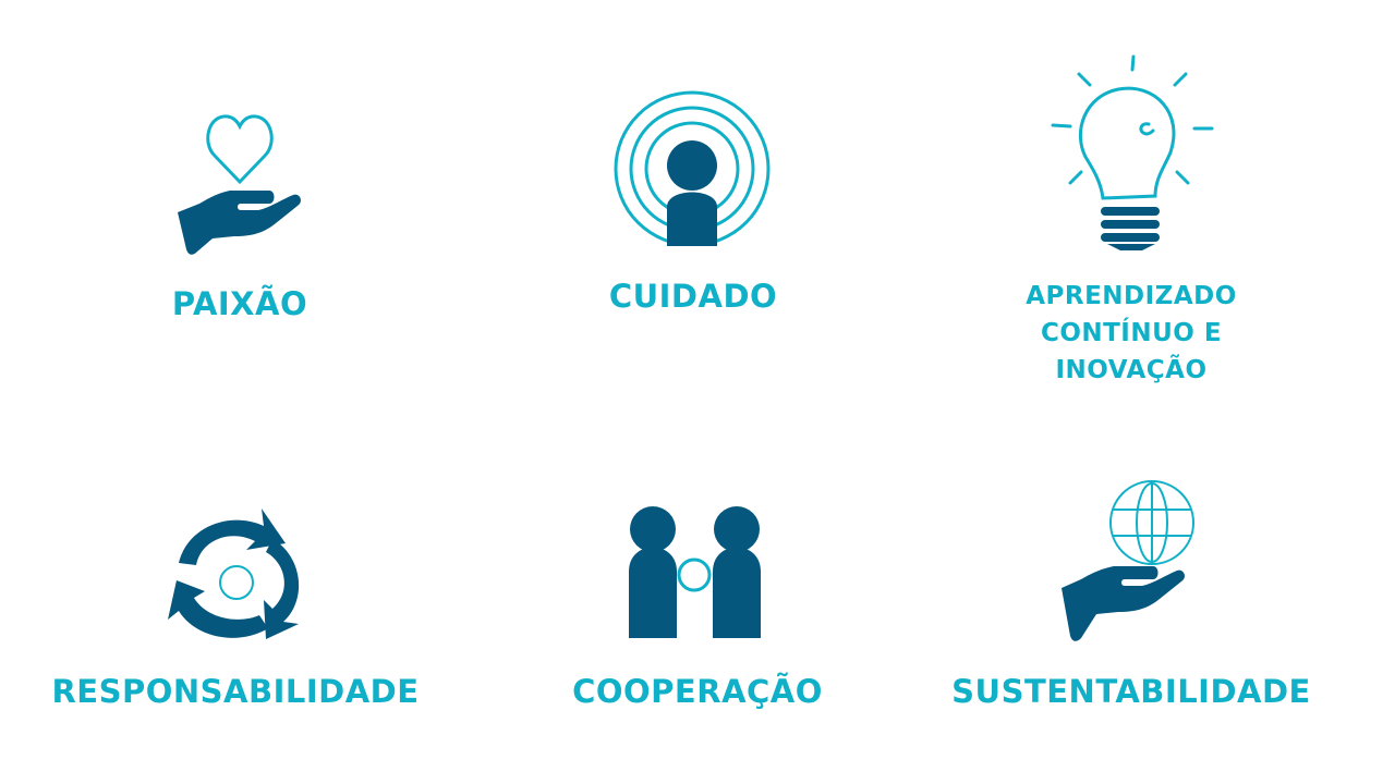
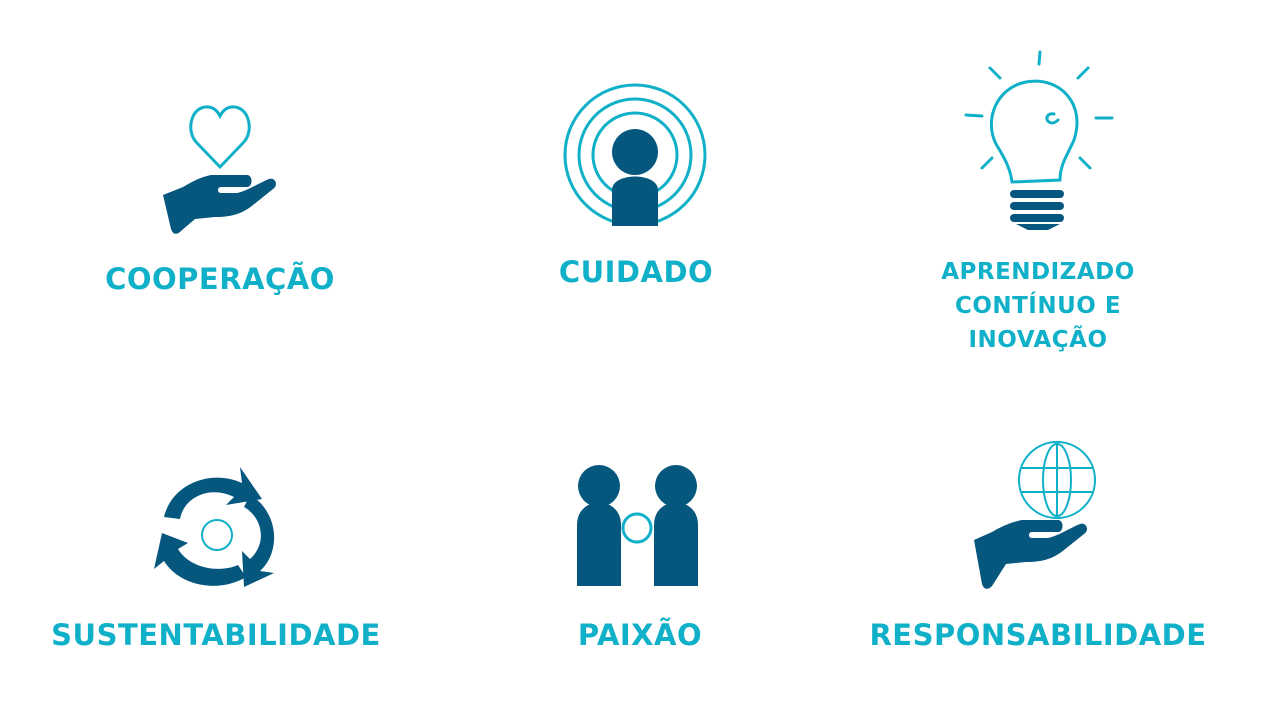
- PAIXÃO
+ COOPERAÇÃO
  CUIDADO
  APRENDIZADO
  CONTÍNUO E
  INOVAÇÃO
- RESPONSABILIDADE
+ SUSTENTABILIDADE
- COOPERAÇÃO
+ PAIXÃO
- SUSTENTABILIDADE
+ RESPONSABILIDADE
